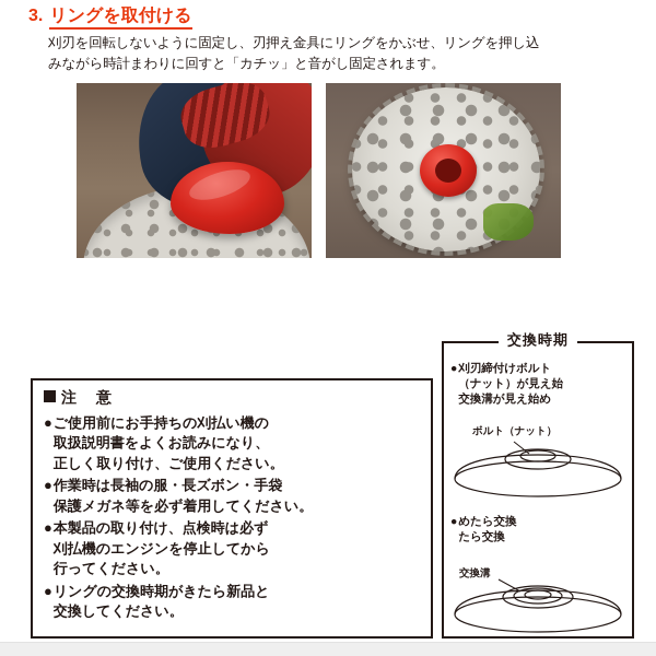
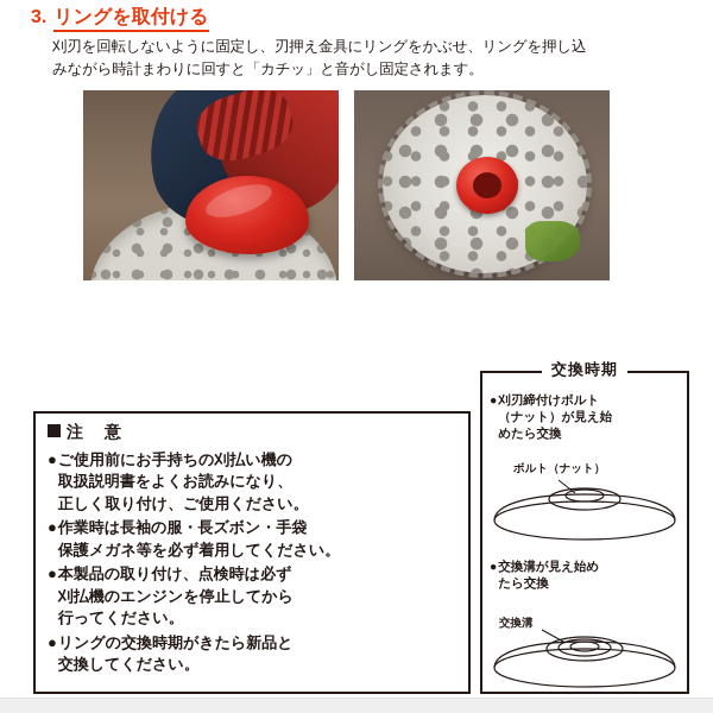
  3.
  リングを取付ける
  刈刃を回転しないように固定し、刃押え金具にリングをかぶせ、リングを押し込
  みながら時計まわりに回すと「カチッ」と音がし固定されます。
  注 意
  ●
  ご使用前にお手持ちの刈払い機の
  取扱説明書をよくお読みになり、
  正しく取り付け、ご使用ください。
  ●
  作業時は長袖の服・長ズボン・手袋
  保護メガネ等を必ず着用してください。
  ●
  本製品の取り付け、点検時は必ず
  刈払機のエンジンを停止してから
  行ってください。
  ●
  リングの交換時期がきたら新品と
  交換してください。
  交換時期
  ●
  刈刃締付けボルト
  （ナット）が見え始
- 交換溝が見え始め
+ めたら交換
  ボルト（ナット）
  ●
- めたら交換
+ 交換溝が見え始め
  たら交換
  交換溝
